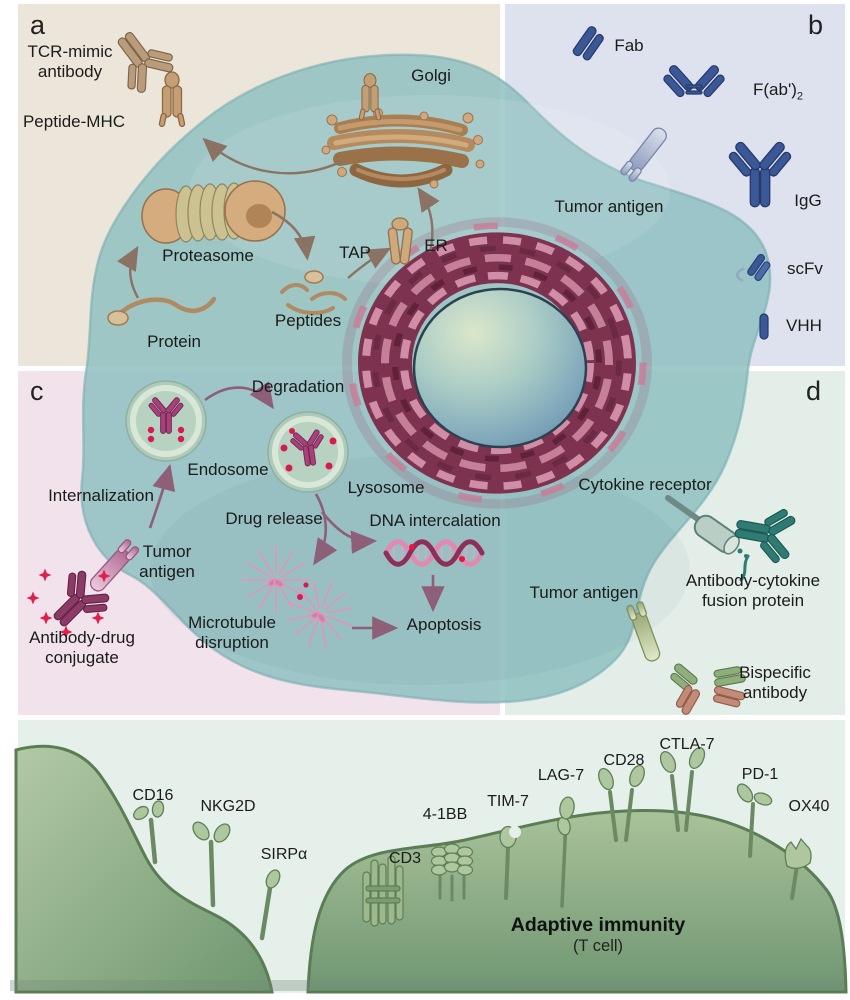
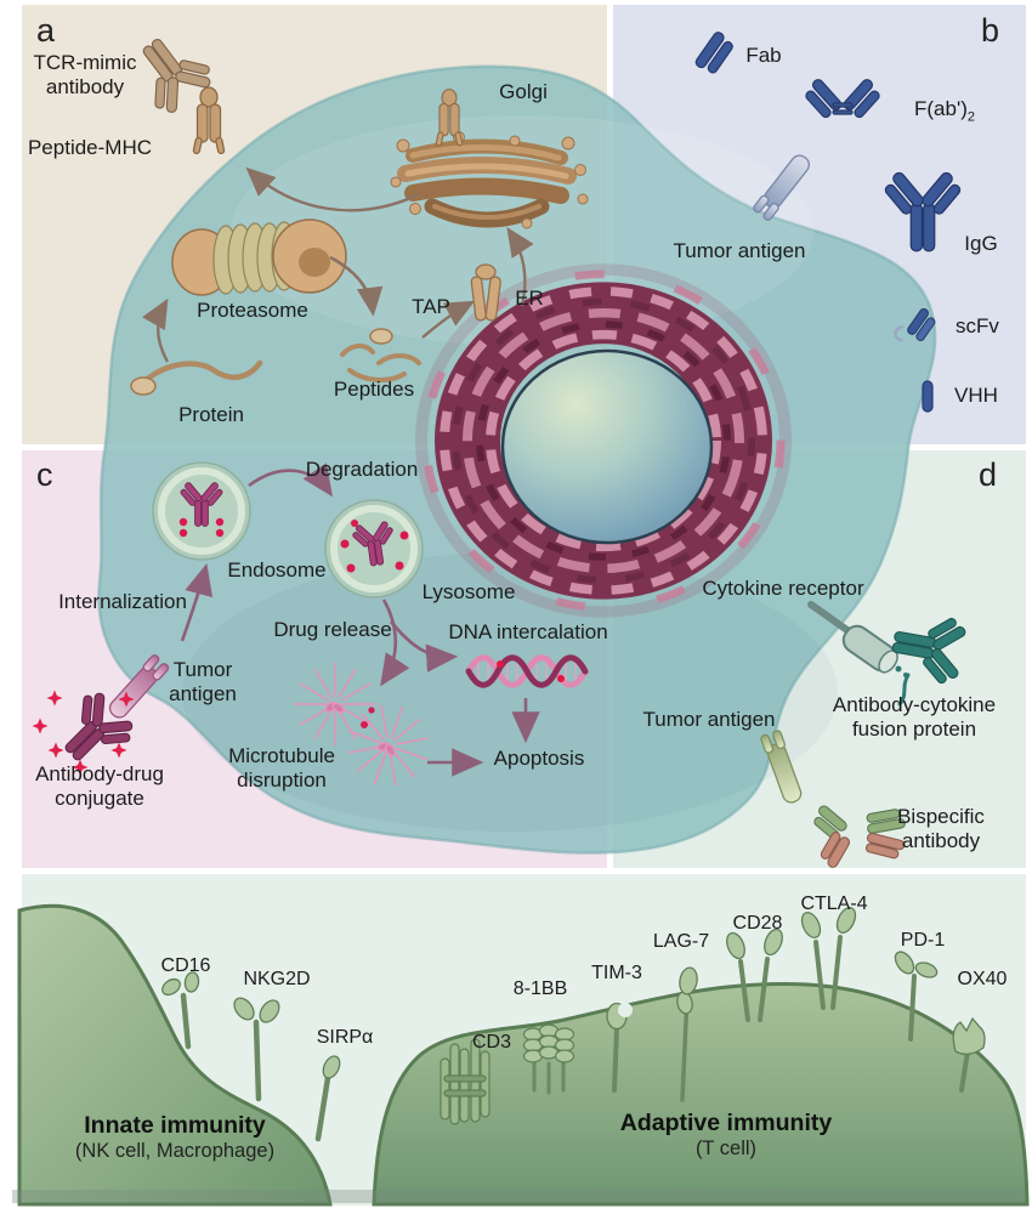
  a
  b
  c
  d
  TCR-mimic
  antibody
  Peptide-MHC
  Golgi
  Proteasome
  Protein
  Peptides
  TAP
  ER
  Fab
  F(ab')2
  Tumor antigen
  IgG
  scFv
  VHH
  Degradation
  Endosome
  Lysosome
  Internalization
  Tumor
  antigen
  Antibody-drug
  conjugate
  Drug release
  DNA intercalation
  Microtubule
  disruption
  Apoptosis
  Cytokine receptor
  Antibody-cytokine
  fusion protein
  Tumor antigen
  Bispecific
  antibody
  CD16
  NKG2D
  SIRPα
  CD3
- 4-1BB
+ 8-1BB
- TIM-7
+ TIM-3
  LAG-7
  CD28
- CTLA-7
+ CTLA-4
  PD-1
  OX40
+ Innate immunity
+ (NK cell, Macrophage)
  Adaptive immunity
  (T cell)
